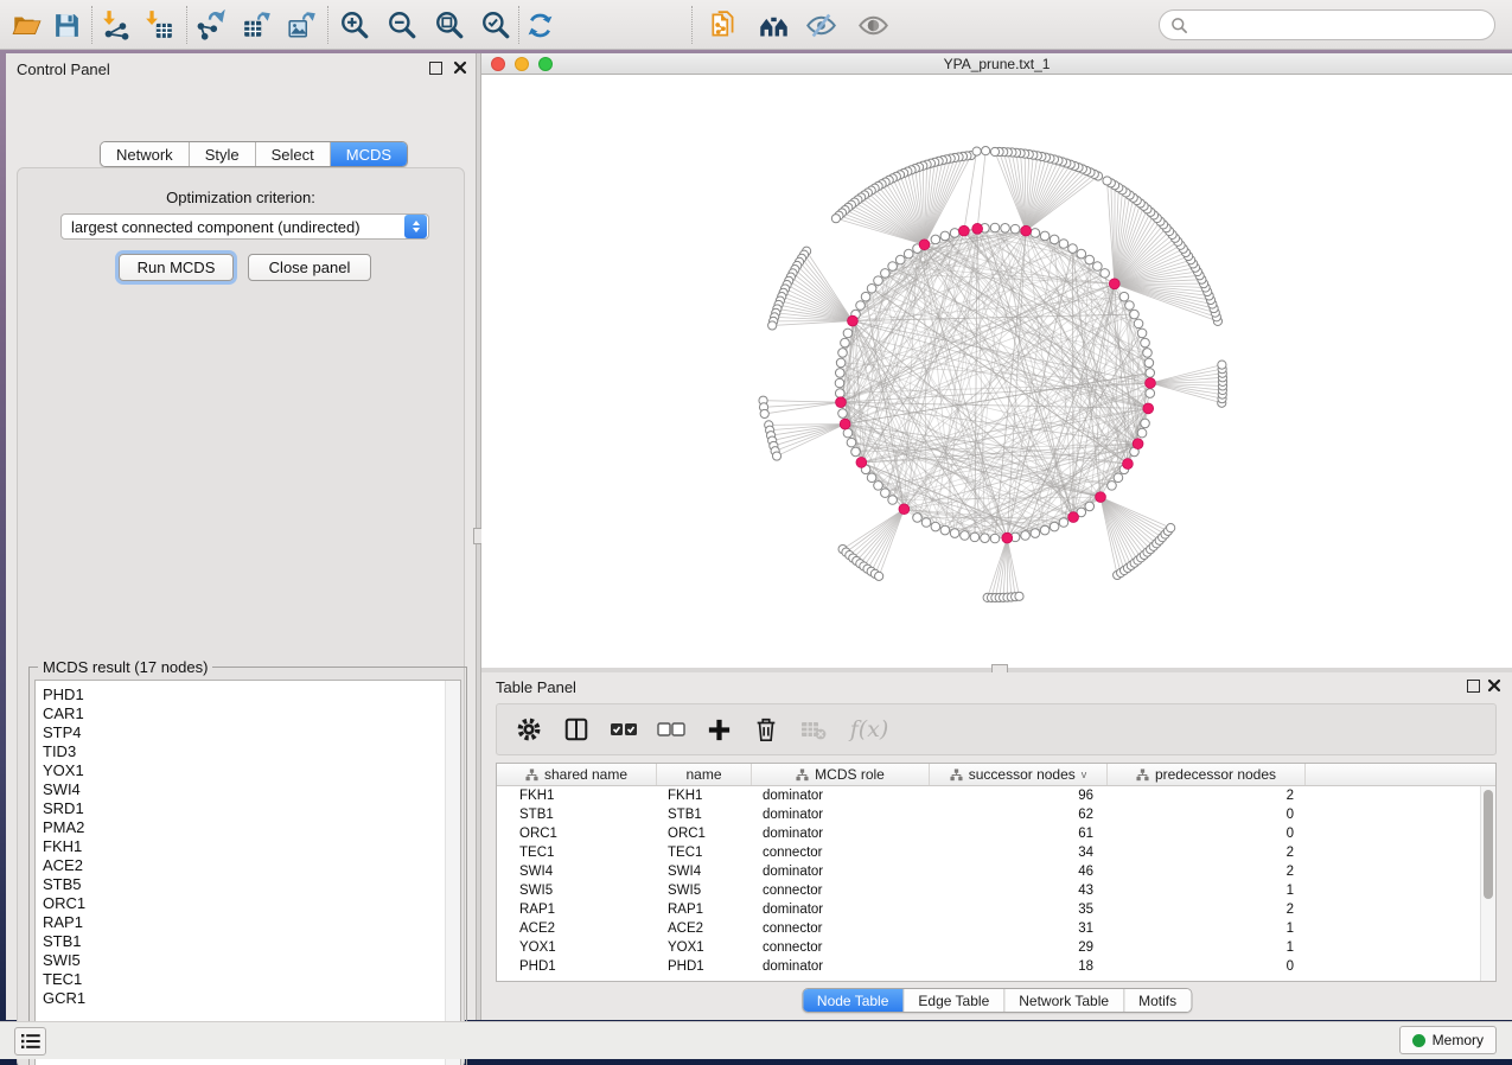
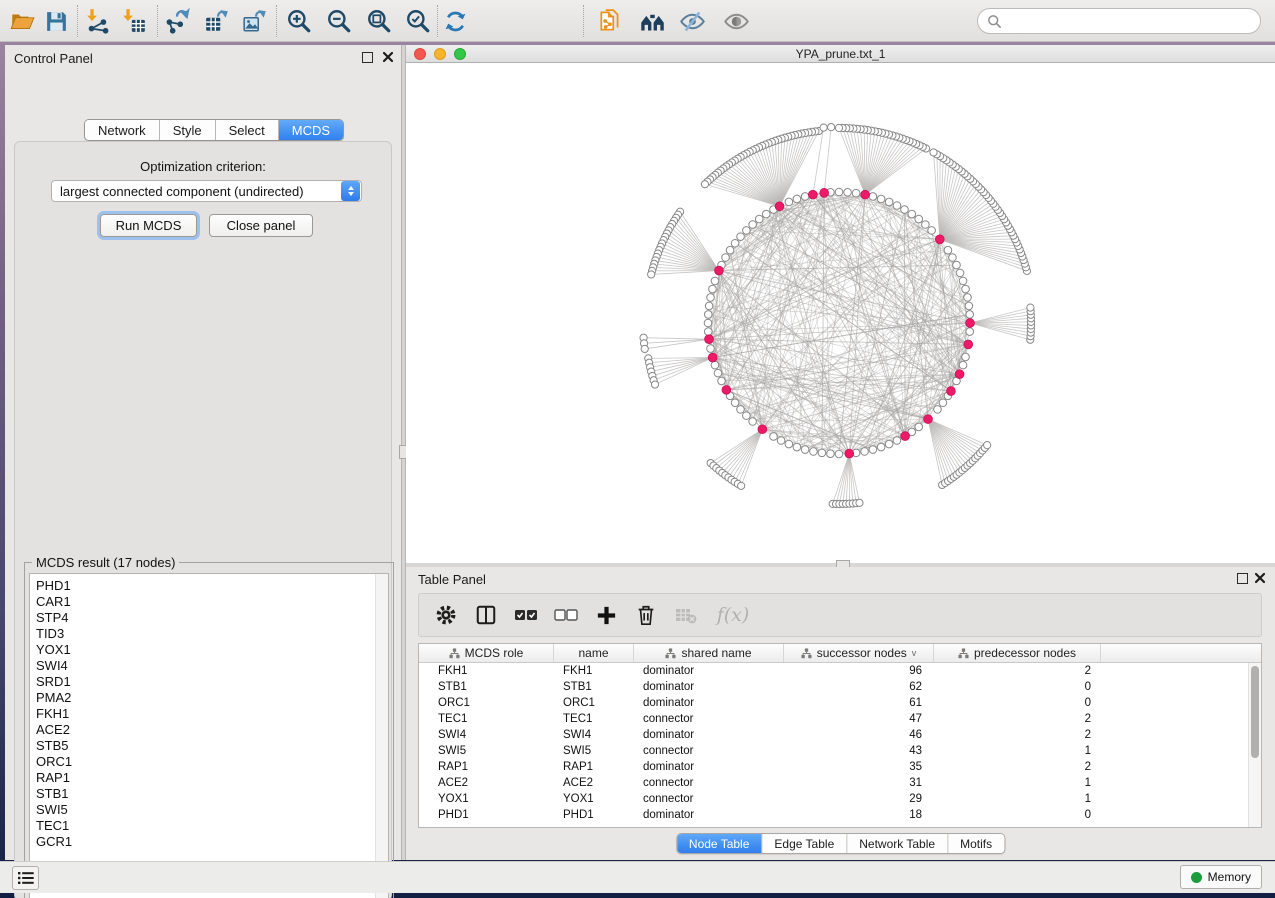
  Control Panel
  Network
  Style
  Select
  MCDS
  Optimization criterion:
  largest connected component (undirected)
  Run MCDS
  Close panel
  MCDS result (17 nodes)
  PHD1
  CAR1
  STP4
  TID3
  YOX1
  SWI4
  SRD1
  PMA2
  FKH1
  ACE2
  STB5
  ORC1
  RAP1
  STB1
  SWI5
  TEC1
  GCR1
  YPA_prune.txt_1
  Table Panel
  f(x)
- shared name
+ MCDS role
  name
- MCDS role
+ shared name
  successor nodes
  v
  predecessor nodes
  FKH1
  FKH1
  dominator
  96
  2
  STB1
  STB1
  dominator
  62
  0
  ORC1
  ORC1
  dominator
  61
  0
  TEC1
  TEC1
  connector
- 34
+ 47
  2
  SWI4
  SWI4
  dominator
  46
  2
  SWI5
  SWI5
  connector
  43
  1
  RAP1
  RAP1
  dominator
  35
  2
  ACE2
  ACE2
  connector
  31
  1
  YOX1
  YOX1
  connector
  29
  1
  PHD1
  PHD1
  dominator
  18
  0
  Node Table
  Edge Table
  Network Table
  Motifs
  Memory
